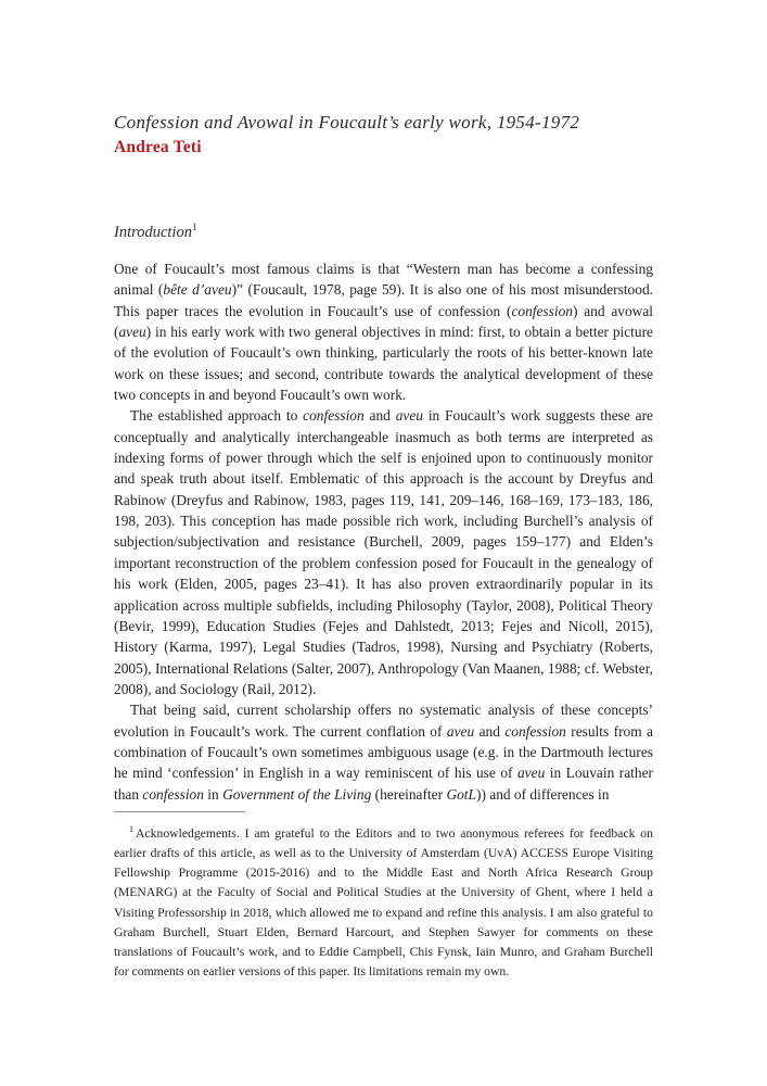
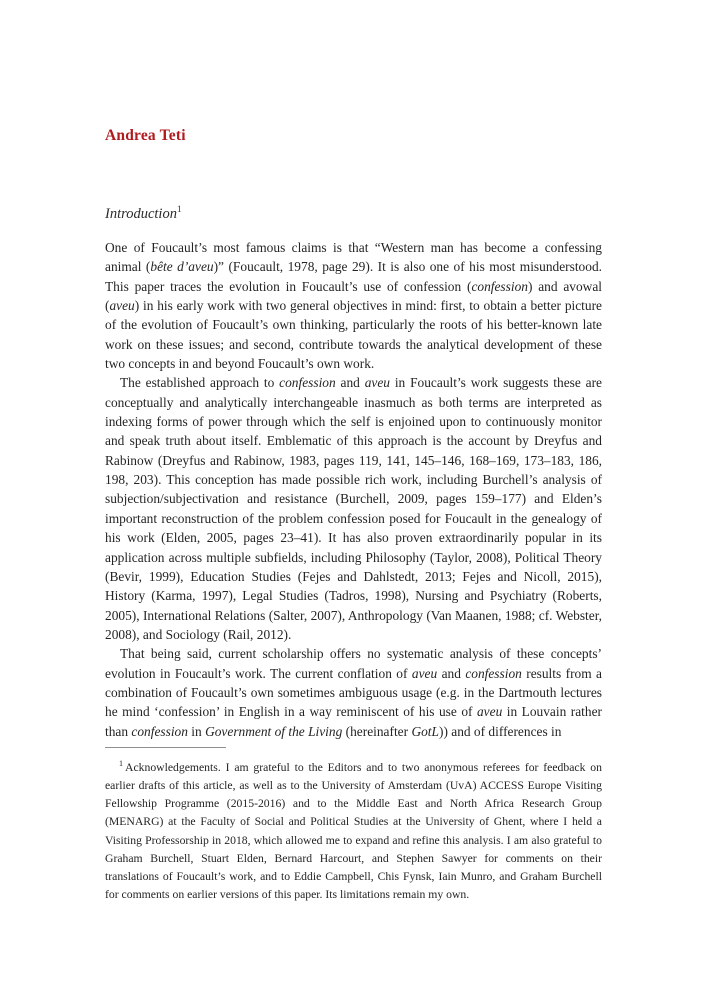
- Confession and Avowal in Foucault’s early work, 1954-1972
  Andrea Teti
  Introduction1
- One of Foucault’s most famous claims is that “Western man has become a confessing animal (bête d’aveu)” (Foucault, 1978, page 59). It is also one of his most misunderstood. This paper traces the evolution in Foucault’s use of confession (confession) and avowal (aveu) in his early work with two general objectives in mind: first, to obtain a better picture of the evolution of Foucault’s own thinking, particularly the roots of his better-known late work on these issues; and second, contribute towards the analytical development of these two concepts in and beyond Foucault’s own work.
+ One of Foucault’s most famous claims is that “Western man has become a confessing animal (bête d’aveu)” (Foucault, 1978, page 29). It is also one of his most misunderstood. This paper traces the evolution in Foucault’s use of confession (confession) and avowal (aveu) in his early work with two general objectives in mind: first, to obtain a better picture of the evolution of Foucault’s own thinking, particularly the roots of his better-known late work on these issues; and second, contribute towards the analytical development of these two concepts in and beyond Foucault’s own work.
- The established approach to confession and aveu in Foucault’s work suggests these are conceptually and analytically interchangeable inasmuch as both terms are interpreted as indexing forms of power through which the self is enjoined upon to continuously monitor and speak truth about itself. Emblematic of this approach is the account by Dreyfus and Rabinow (Dreyfus and Rabinow, 1983, pages 119, 141, 209–146, 168–169, 173–183, 186, 198, 203). This conception has made possible rich work, including Burchell’s analysis of subjection/subjectivation and resistance (Burchell, 2009, pages 159–177) and Elden’s important reconstruction of the problem confession posed for Foucault in the genealogy of his work (Elden, 2005, pages 23–41). It has also proven extraordinarily popular in its application across multiple subfields, including Philosophy (Taylor, 2008), Political Theory (Bevir, 1999), Education Studies (Fejes and Dahlstedt, 2013; Fejes and Nicoll, 2015), History (Karma, 1997), Legal Studies (Tadros, 1998), Nursing and Psychiatry (Roberts, 2005), International Relations (Salter, 2007), Anthropology (Van Maanen, 1988; cf. Webster, 2008), and Sociology (Rail, 2012).
+ The established approach to confession and aveu in Foucault’s work suggests these are conceptually and analytically interchangeable inasmuch as both terms are interpreted as indexing forms of power through which the self is enjoined upon to continuously monitor and speak truth about itself. Emblematic of this approach is the account by Dreyfus and Rabinow (Dreyfus and Rabinow, 1983, pages 119, 141, 145–146, 168–169, 173–183, 186, 198, 203). This conception has made possible rich work, including Burchell’s analysis of subjection/subjectivation and resistance (Burchell, 2009, pages 159–177) and Elden’s important reconstruction of the problem confession posed for Foucault in the genealogy of his work (Elden, 2005, pages 23–41). It has also proven extraordinarily popular in its application across multiple subfields, including Philosophy (Taylor, 2008), Political Theory (Bevir, 1999), Education Studies (Fejes and Dahlstedt, 2013; Fejes and Nicoll, 2015), History (Karma, 1997), Legal Studies (Tadros, 1998), Nursing and Psychiatry (Roberts, 2005), International Relations (Salter, 2007), Anthropology (Van Maanen, 1988; cf. Webster, 2008), and Sociology (Rail, 2012).
  That being said, current scholarship offers no systematic analysis of these concepts’ evolution in Foucault’s work. The current conflation of aveu and confession results from a combination of Foucault’s own sometimes ambiguous usage (e.g. in the Dartmouth lectures he mind ‘confession’ in English in a way reminiscent of his use of aveu in Louvain rather than confession in Government of the Living (hereinafter GotL)) and of differences in
- 1 Acknowledgements. I am grateful to the Editors and to two anonymous referees for feedback on earlier drafts of this article, as well as to the University of Amsterdam (UvA) ACCESS Europe Visiting Fellowship Programme (2015-2016) and to the Middle East and North Africa Research Group (MENARG) at the Faculty of Social and Political Studies at the University of Ghent, where I held a Visiting Professorship in 2018, which allowed me to expand and refine this analysis. I am also grateful to Graham Burchell, Stuart Elden, Bernard Harcourt, and Stephen Sawyer for comments on these translations of Foucault’s work, and to Eddie Campbell, Chis Fynsk, Iain Munro, and Graham Burchell for comments on earlier versions of this paper. Its limitations remain my own.
+ 1 Acknowledgements. I am grateful to the Editors and to two anonymous referees for feedback on earlier drafts of this article, as well as to the University of Amsterdam (UvA) ACCESS Europe Visiting Fellowship Programme (2015-2016) and to the Middle East and North Africa Research Group (MENARG) at the Faculty of Social and Political Studies at the University of Ghent, where I held a Visiting Professorship in 2018, which allowed me to expand and refine this analysis. I am also grateful to Graham Burchell, Stuart Elden, Bernard Harcourt, and Stephen Sawyer for comments on their translations of Foucault’s work, and to Eddie Campbell, Chis Fynsk, Iain Munro, and Graham Burchell for comments on earlier versions of this paper. Its limitations remain my own.
